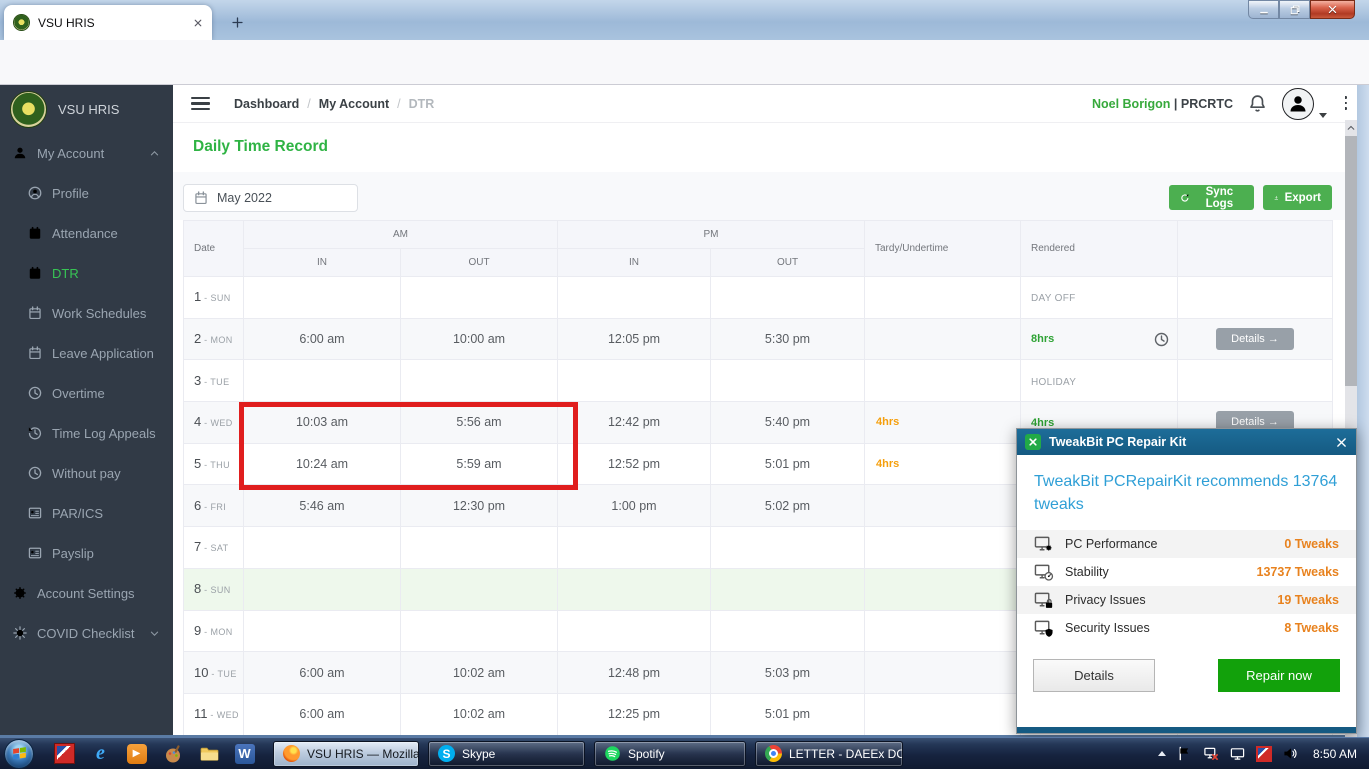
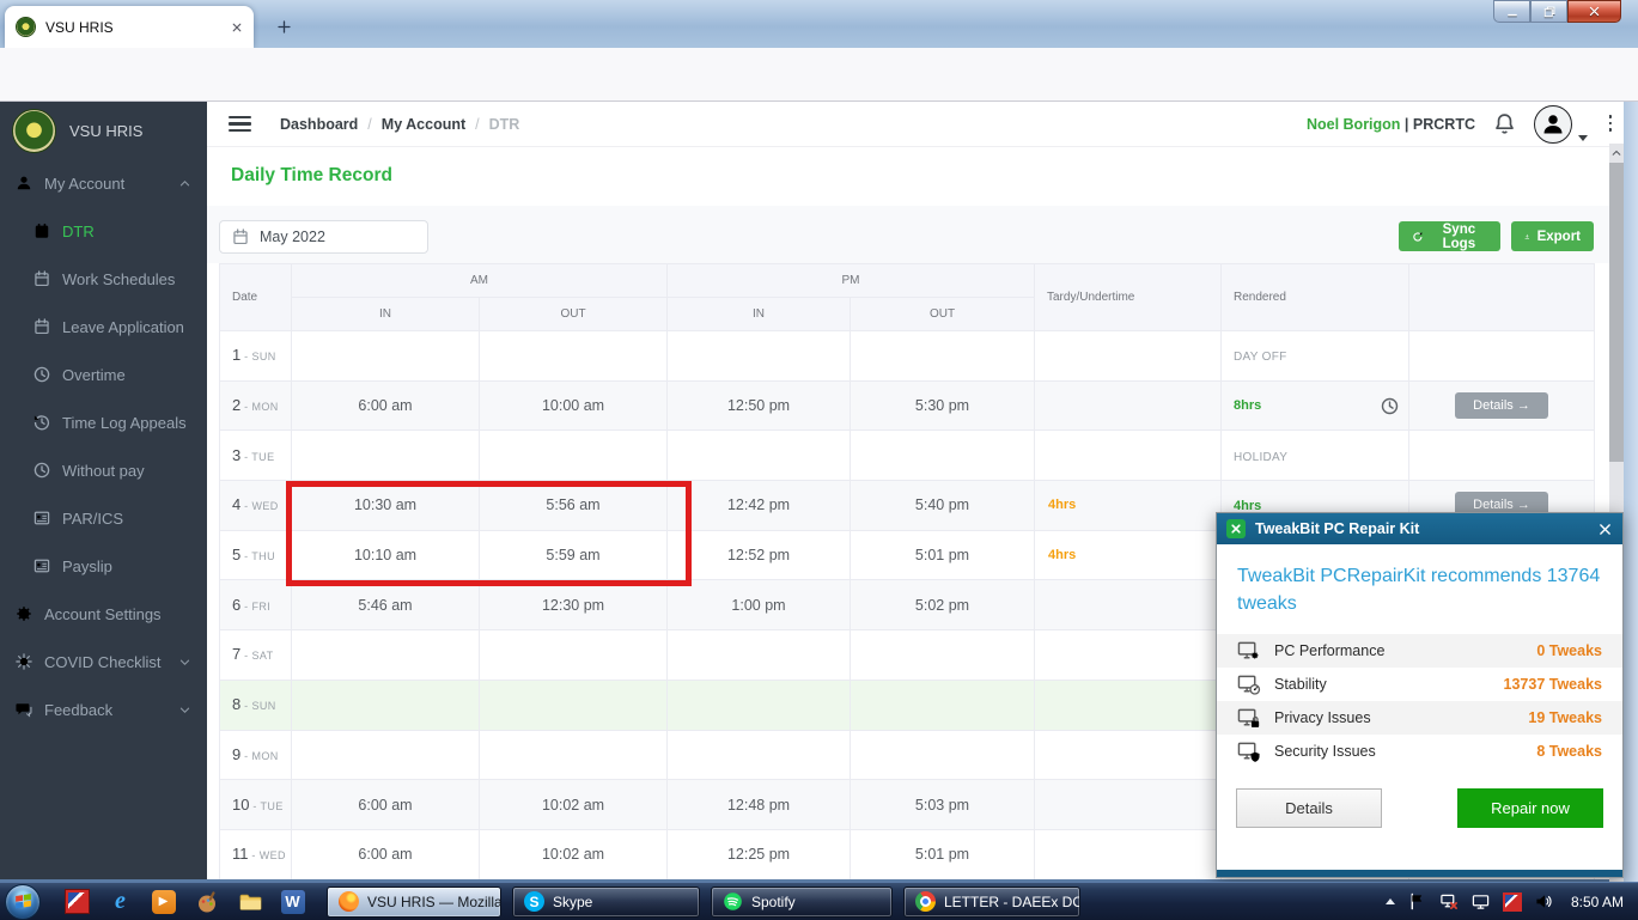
  VSU HRIS
  VSU HRIS
  My Account
- Profile
- Attendance
  DTR
  Work Schedules
  Leave Application
  Overtime
  Time Log Appeals
  Without pay
  PAR/ICS
  Payslip
  Account Settings
  COVID Checklist
+ Feedback
  Dashboard
  /
  My Account
  /
  DTR
  Noel Borigon | PRCRTC
  Daily Time Record
  May 2022
  Sync Logs
  Export
  Date	AM	PM	Tardy/Undertime	Rendered
  IN	OUT	IN	OUT
  1 SUN						DAY OFF
- 2 MON	6:00 am	10:00 am	12:05 pm	5:30 pm		8hrs	Details →
+ 2 MON	6:00 am	10:00 am	12:50 pm	5:30 pm		8hrs	Details →
  3 TUE						HOLIDAY
- 4 WED	10:03 am	5:56 am	12:42 pm	5:40 pm	4hrs	4hrs	Details →
+ 4 WED	10:30 am	5:56 am	12:42 pm	5:40 pm	4hrs	4hrs	Details →
- 5 THU	10:24 am	5:59 am	12:52 pm	5:01 pm	4hrs
+ 5 THU	10:10 am	5:59 am	12:52 pm	5:01 pm	4hrs
  6 FRI	5:46 am	12:30 pm	1:00 pm	5:02 pm
  7 SAT
  8 SUN
  9 MON
  10 TUE	6:00 am	10:02 am	12:48 pm	5:03 pm
  11 WED	6:00 am	10:02 am	12:25 pm	5:01 pm
  TweakBit PC Repair Kit
  TweakBit PCRepairKit recommends 13764 tweaks
  PC Performance
  0 Tweaks
  Stability
  13737 Tweaks
  Privacy Issues
  19 Tweaks
  Security Issues
  8 Tweaks
  Details
  Repair now
  e
  VSU HRIS — Mozilla
  Skype
  Spotify
  LETTER - DAEEx DO
  8:50 AM
